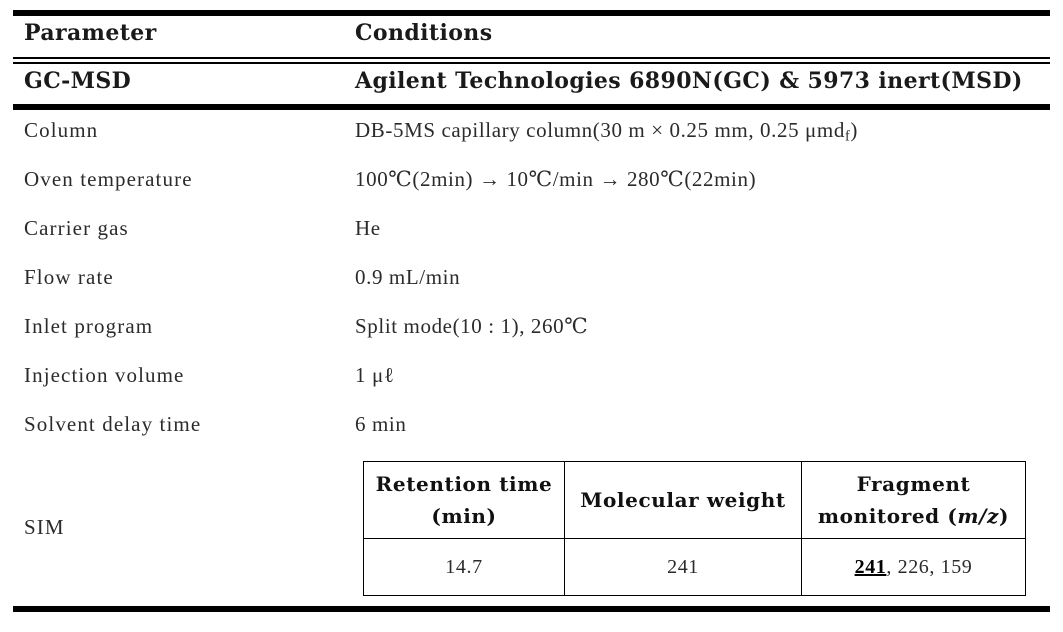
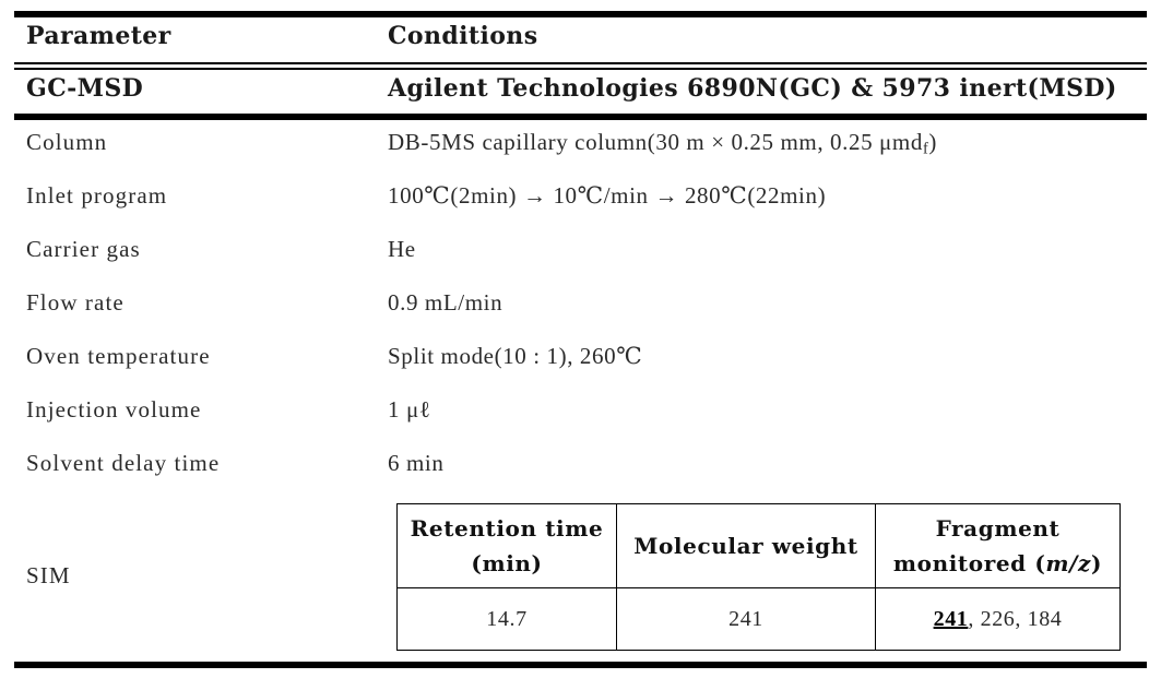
  Parameter
  Conditions
  GC-MSD
  Agilent Technologies 6890N(GC) & 5973 inert(MSD)
  Column
  DB-5MS capillary column(30 m × 0.25 mm, 0.25 μmdf)
- Oven temperature
+ Inlet program
  100℃(2min) → 10℃/min → 280℃(22min)
  Carrier gas
  He
  Flow rate
  0.9 mL/min
- Inlet program
+ Oven temperature
  Split mode(10 : 1), 260℃
  Injection volume
  1 μℓ
  Solvent delay time
  6 min
  SIM
  Retention time (min)	Molecular weight	Fragment monitored (m/z)
- 14.7	241	241, 226, 159
+ 14.7	241	241, 226, 184
